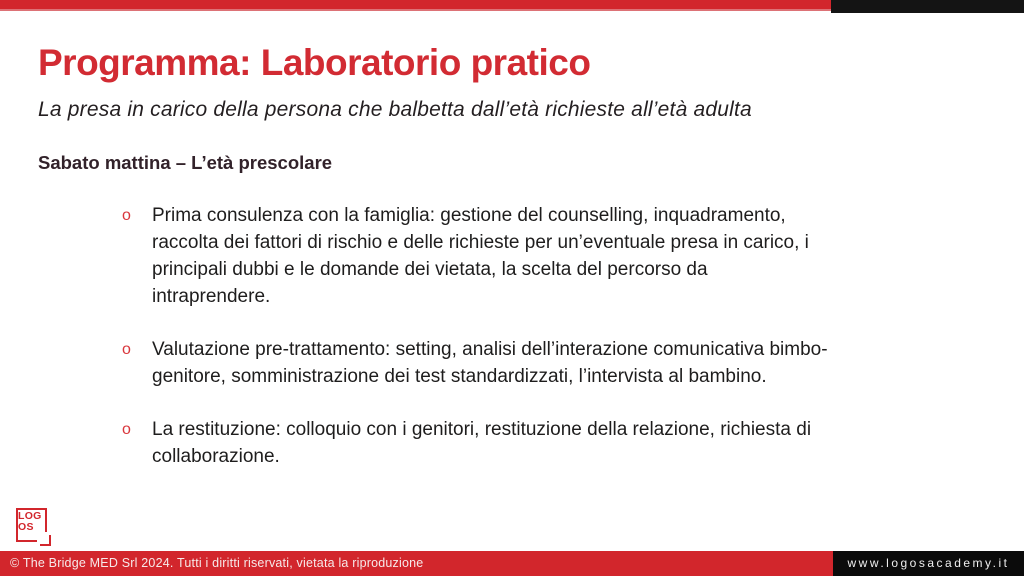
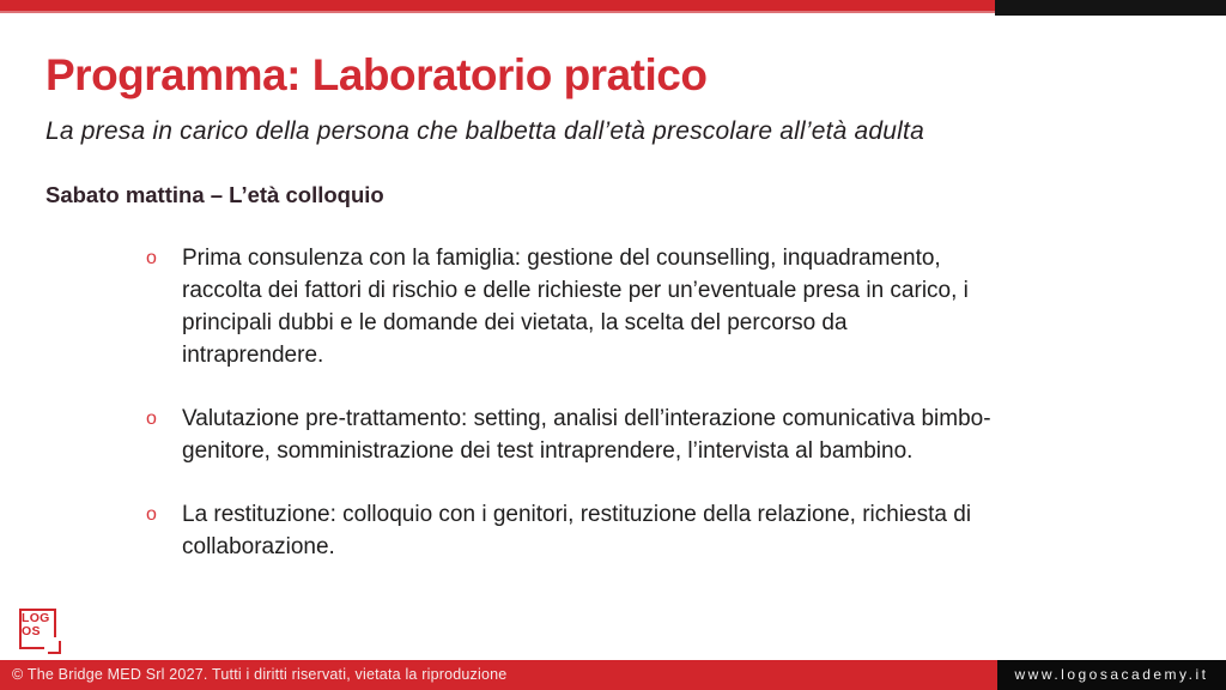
  Programma: Laboratorio pratico
- La presa in carico della persona che balbetta dall’età richieste all’età adulta
+ La presa in carico della persona che balbetta dall’età prescolare all’età adulta
- Sabato mattina – L’età prescolare
+ Sabato mattina – L’età colloquio
  o
  Prima consulenza con la famiglia: gestione del counselling, inquadramento, raccolta dei fattori di rischio e delle richieste per un’eventuale presa in carico, i principali dubbi e le domande dei vietata, la scelta del percorso da intraprendere.
  o
- Valutazione pre-trattamento: setting, analisi dell’interazione comunicativa bimbo-genitore, somministrazione dei test standardizzati, l’intervista al bambino.
+ Valutazione pre-trattamento: setting, analisi dell’interazione comunicativa bimbo-genitore, somministrazione dei test intraprendere, l’intervista al bambino.
  o
  La restituzione: colloquio con i genitori, restituzione della relazione, richiesta di collaborazione.
  LOG
  OS
- © The Bridge MED Srl 2024. Tutti i diritti riservati, vietata la riproduzione
+ © The Bridge MED Srl 2027. Tutti i diritti riservati, vietata la riproduzione
  www.logosacademy.it
